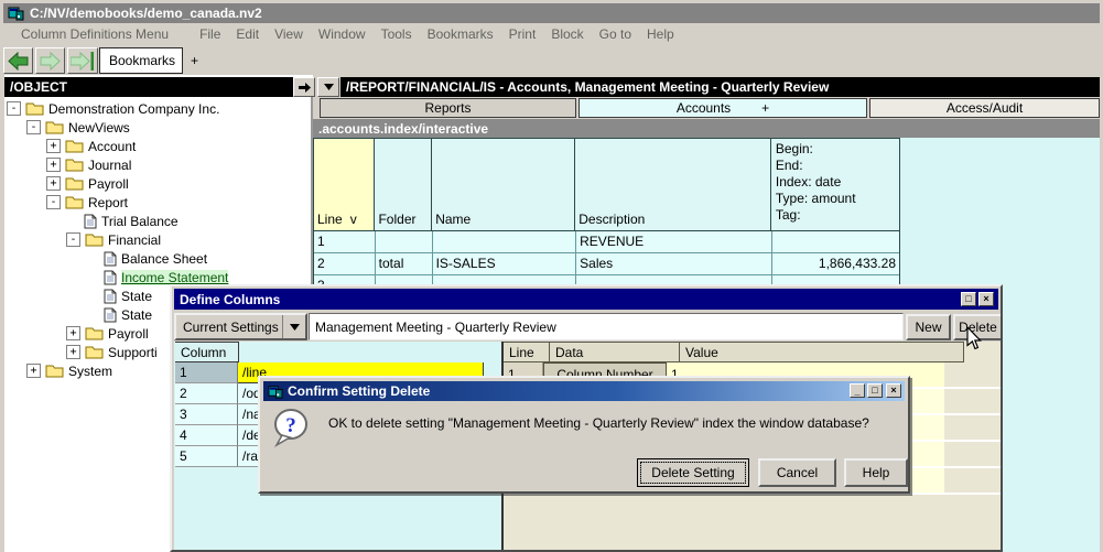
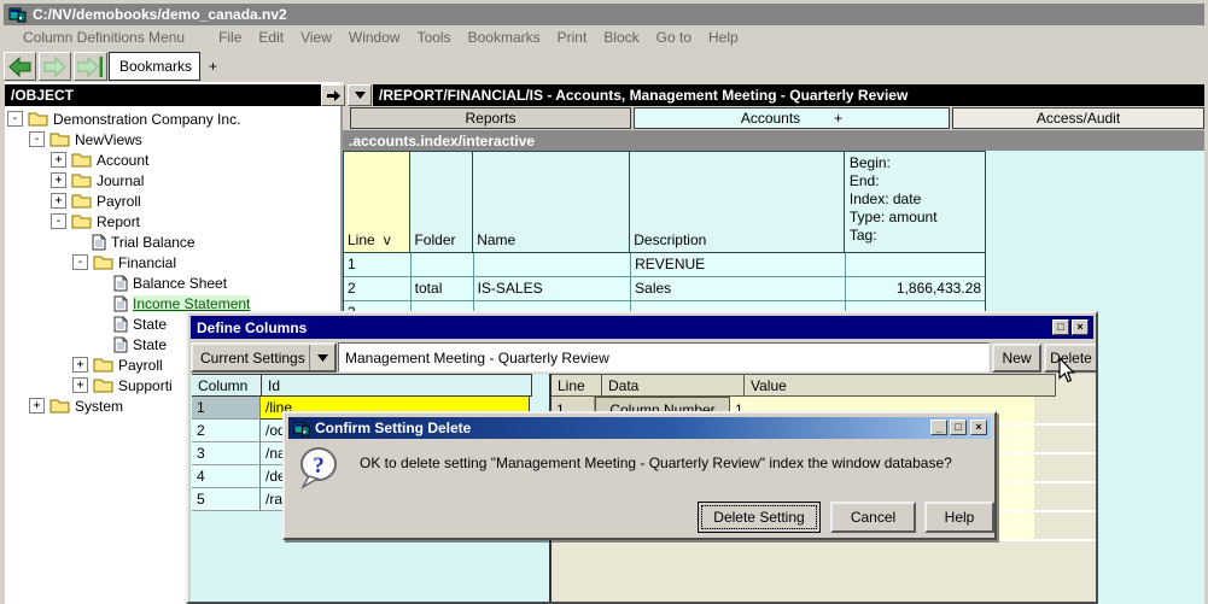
  C:/NV/demobooks/demo_canada.nv2
  Column Definitions Menu
  File
  Edit
  View
  Window
  Tools
  Bookmarks
  Print
  Block
  Go to
  Help
  Bookmarks
  +
  /OBJECT
  /REPORT/FINANCIAL/IS - Accounts, Management Meeting - Quarterly Review
  Reports
  Accounts
  +
  Access/Audit
  .accounts.index/interactive
  Line
  v
  Folder
  Name
  Description
  Begin:
  End:
  Index: date
  Type: amount
  Tag:
  1
  REVENUE
  2
  total
  IS-SALES
  Sales
  1,866,433.28
  -
  Demonstration Company Inc.
  -
  NewViews
  +
  Account
  +
  Journal
  +
  Payroll
  -
  Report
  Trial Balance
  -
  Financial
  Balance Sheet
  Income Statement
  State
  State
  +
  Payroll
  +
  Supporti
  +
  System
  Define Columns
  □
  ×
  Current Settings
  Management Meeting - Quarterly Review
  New
  Delete
  Column
+ Id
  1
  /line
  2
  3
  4
  5
  /ra
  Line
  Data
  Value
  1
  Column Number
  1
  Confirm Setting Delete
  _
  □
  ×
  ?
  OK to delete setting "Management Meeting - Quarterly Review" index the window database?
  Delete Setting
  Cancel
  Help
